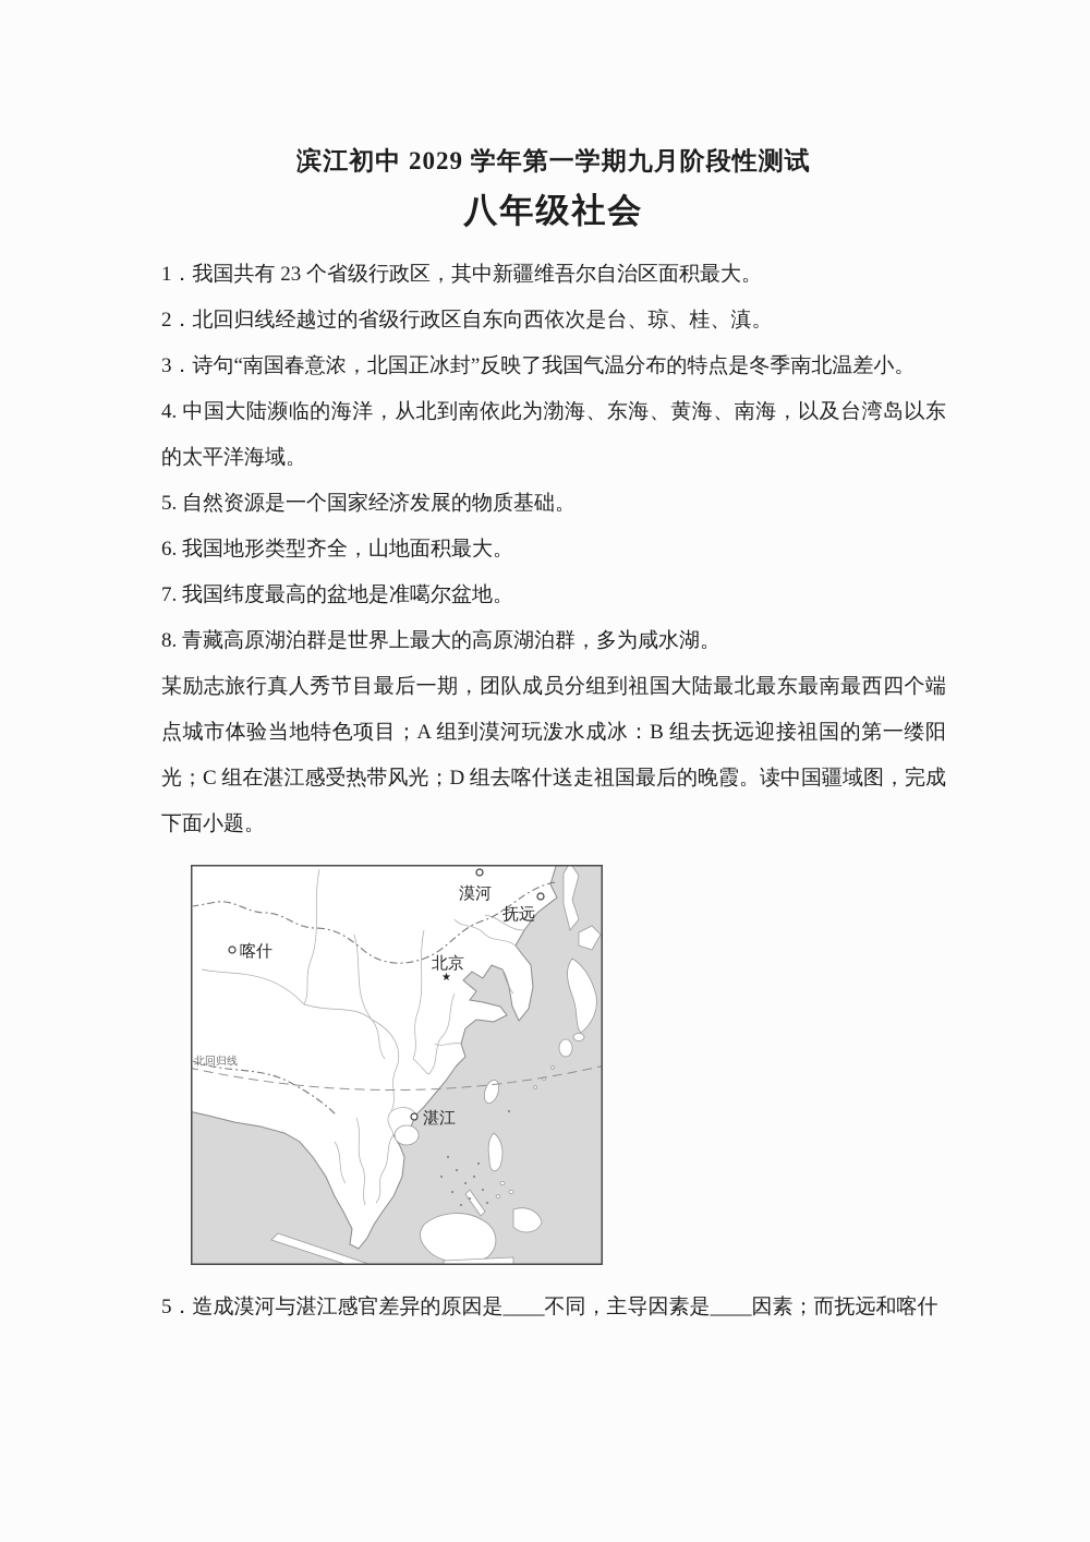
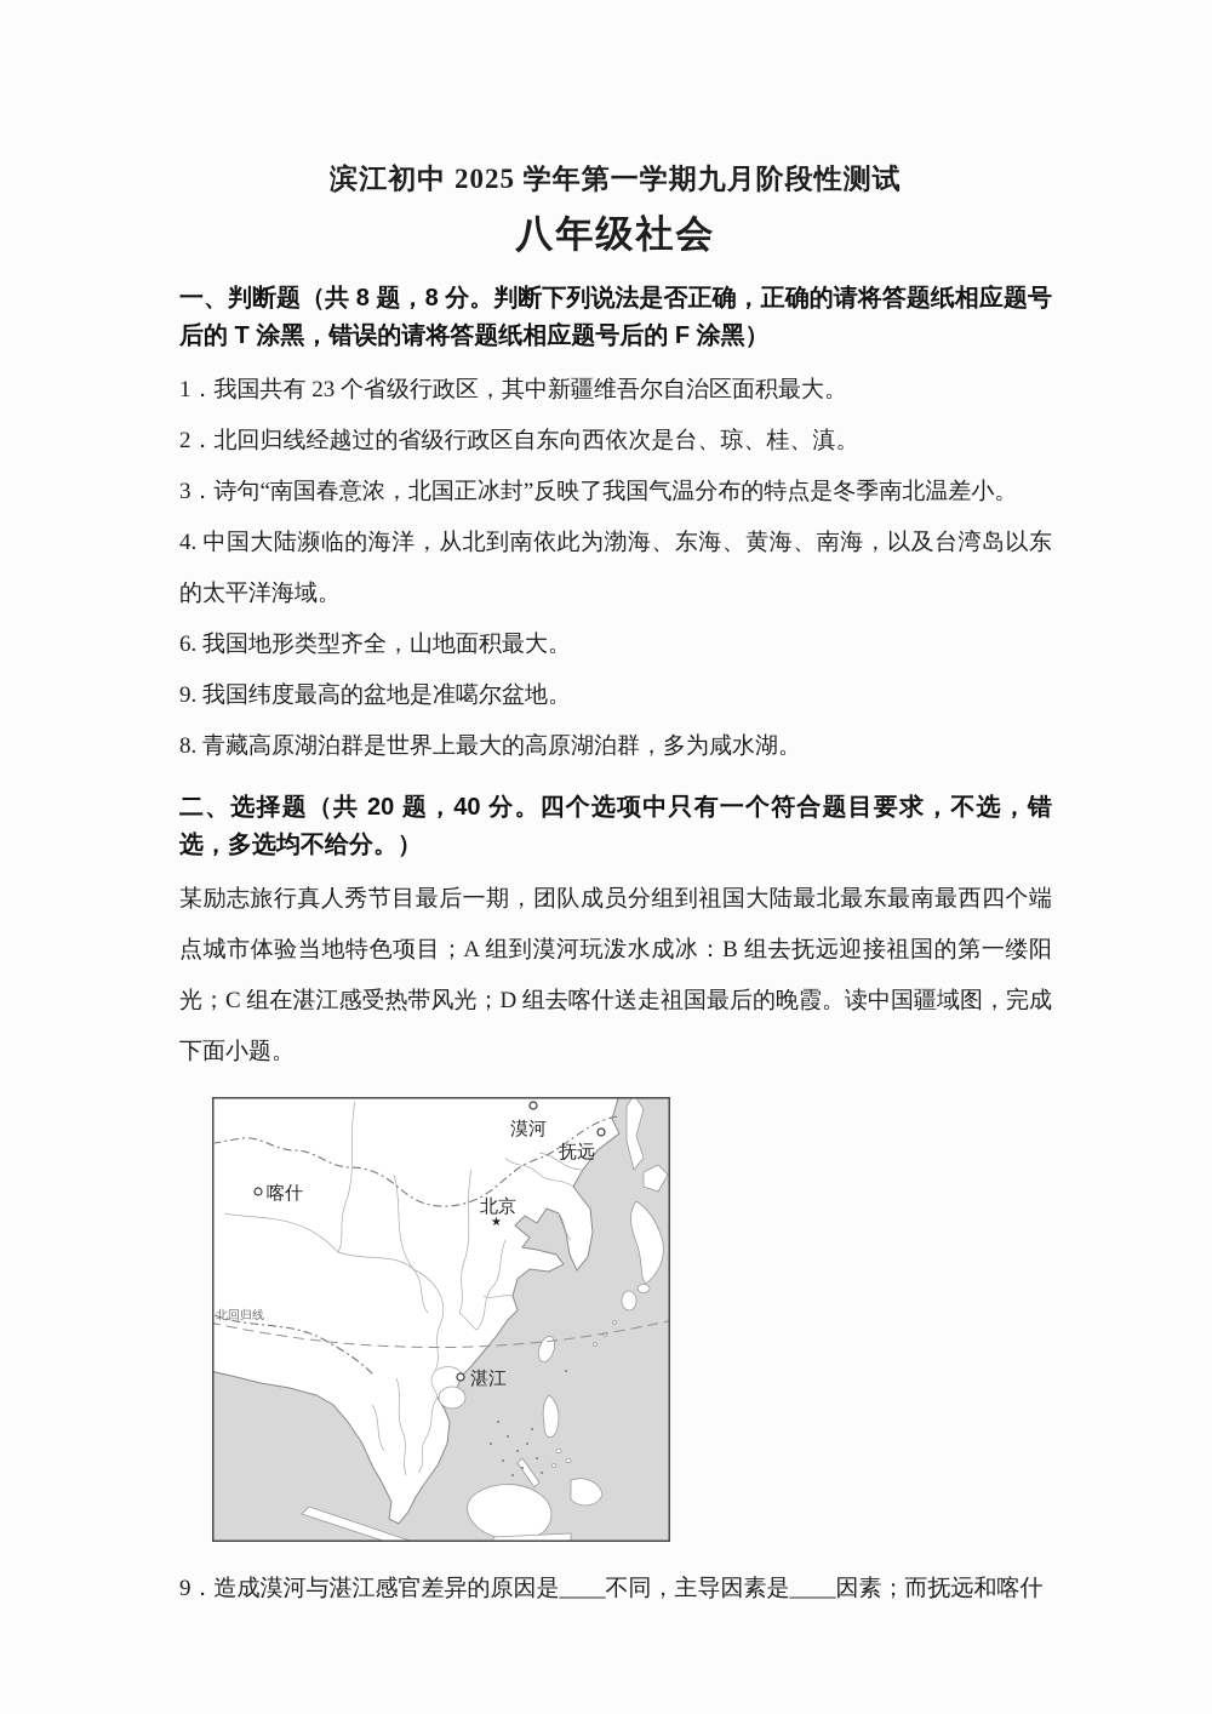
- 滨江初中 2029 学年第一学期九月阶段性测试
+ 滨江初中 2025 学年第一学期九月阶段性测试
  八年级社会
+ 一、判断题（共 8 题，8 分。判断下列说法是否正确，正确的请将答题纸相应题号后的 T 涂黑，错误的请将答题纸相应题号后的 F 涂黑）
  1．我国共有 23 个省级行政区，其中新疆维吾尔自治区面积最大。
  2．北回归线经越过的省级行政区自东向西依次是台、琼、桂、滇。
  3．诗句“南国春意浓，北国正冰封”反映了我国气温分布的特点是冬季南北温差小。
  4. 中国大陆濒临的海洋，从北到南依此为渤海、东海、黄海、南海，以及台湾岛以东的太平洋海域。
- 5. 自然资源是一个国家经济发展的物质基础。
  6. 我国地形类型齐全，山地面积最大。
- 7. 我国纬度最高的盆地是准噶尔盆地。
+ 9. 我国纬度最高的盆地是准噶尔盆地。
  8. 青藏高原湖泊群是世界上最大的高原湖泊群，多为咸水湖。
+ 二、选择题（共 20 题，40 分。四个选项中只有一个符合题目要求，不选，错选，多选均不给分。）
  某励志旅行真人秀节目最后一期，团队成员分组到祖国大陆最北最东最南最西四个端点城市体验当地特色项目；A 组到漠河玩泼水成冰：B 组去抚远迎接祖国的第一缕阳光；C 组在湛江感受热带风光；D 组去喀什送走祖国最后的晚霞。读中国疆域图，完成下面小题。
  北回归线
  漠河
  抚远
  喀什
  北京
  ★
  湛江
- 5．造成漠河与湛江感官差异的原因是____不同，主导因素是____因素；而抚远和喀什
+ 9．造成漠河与湛江感官差异的原因是____不同，主导因素是____因素；而抚远和喀什
